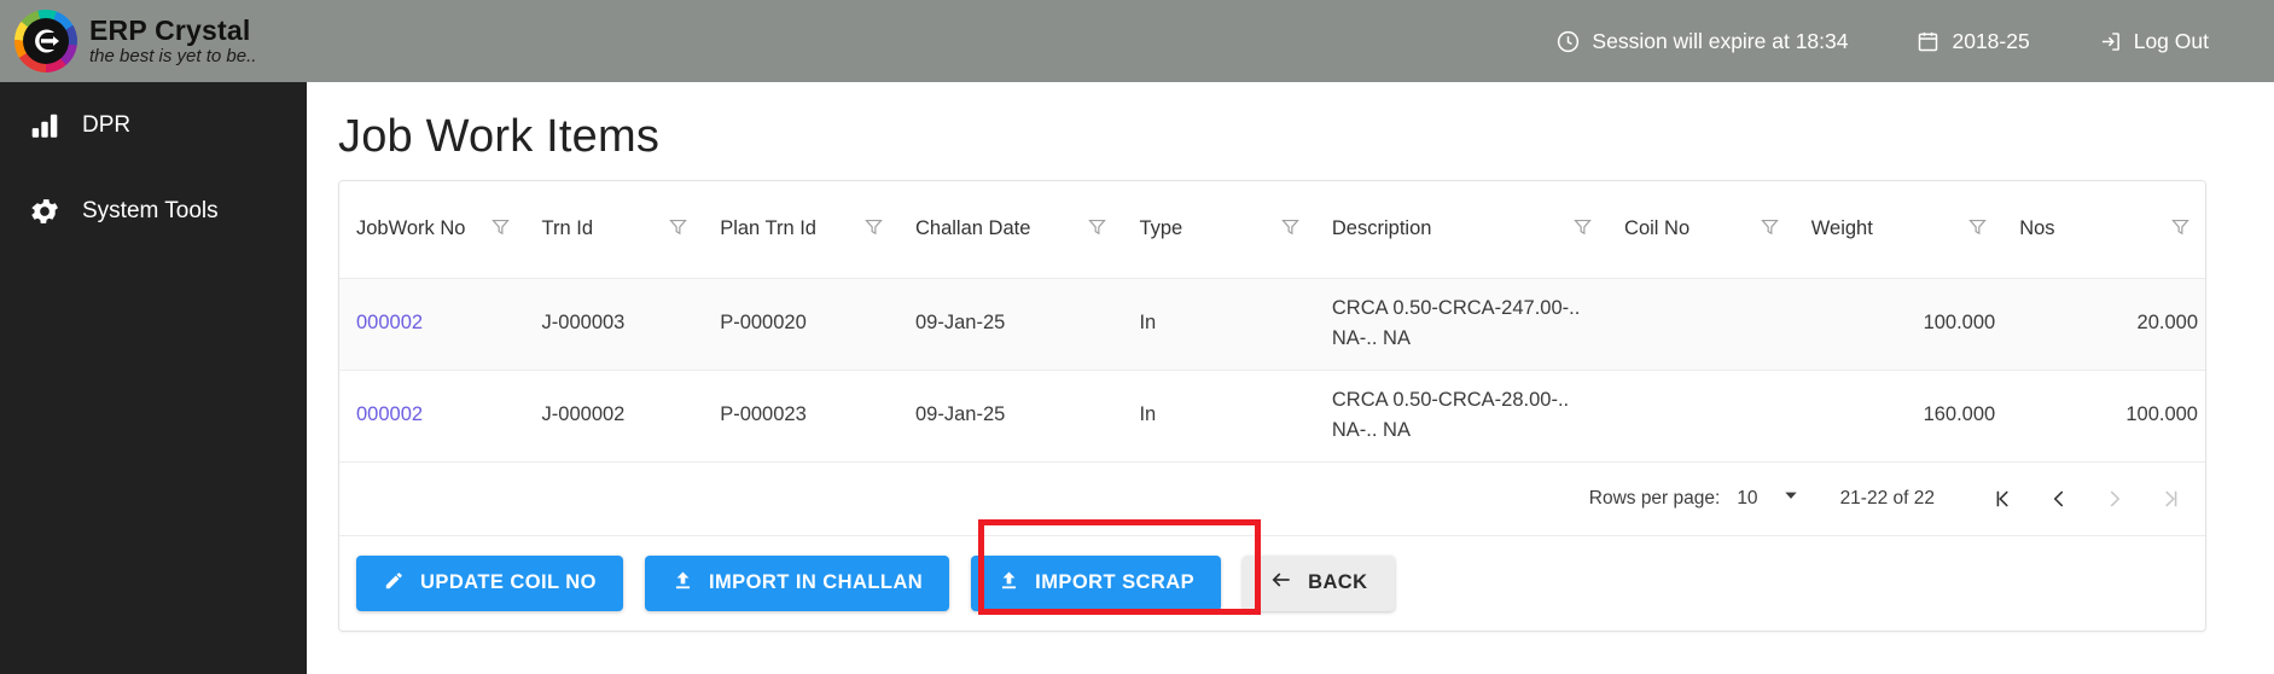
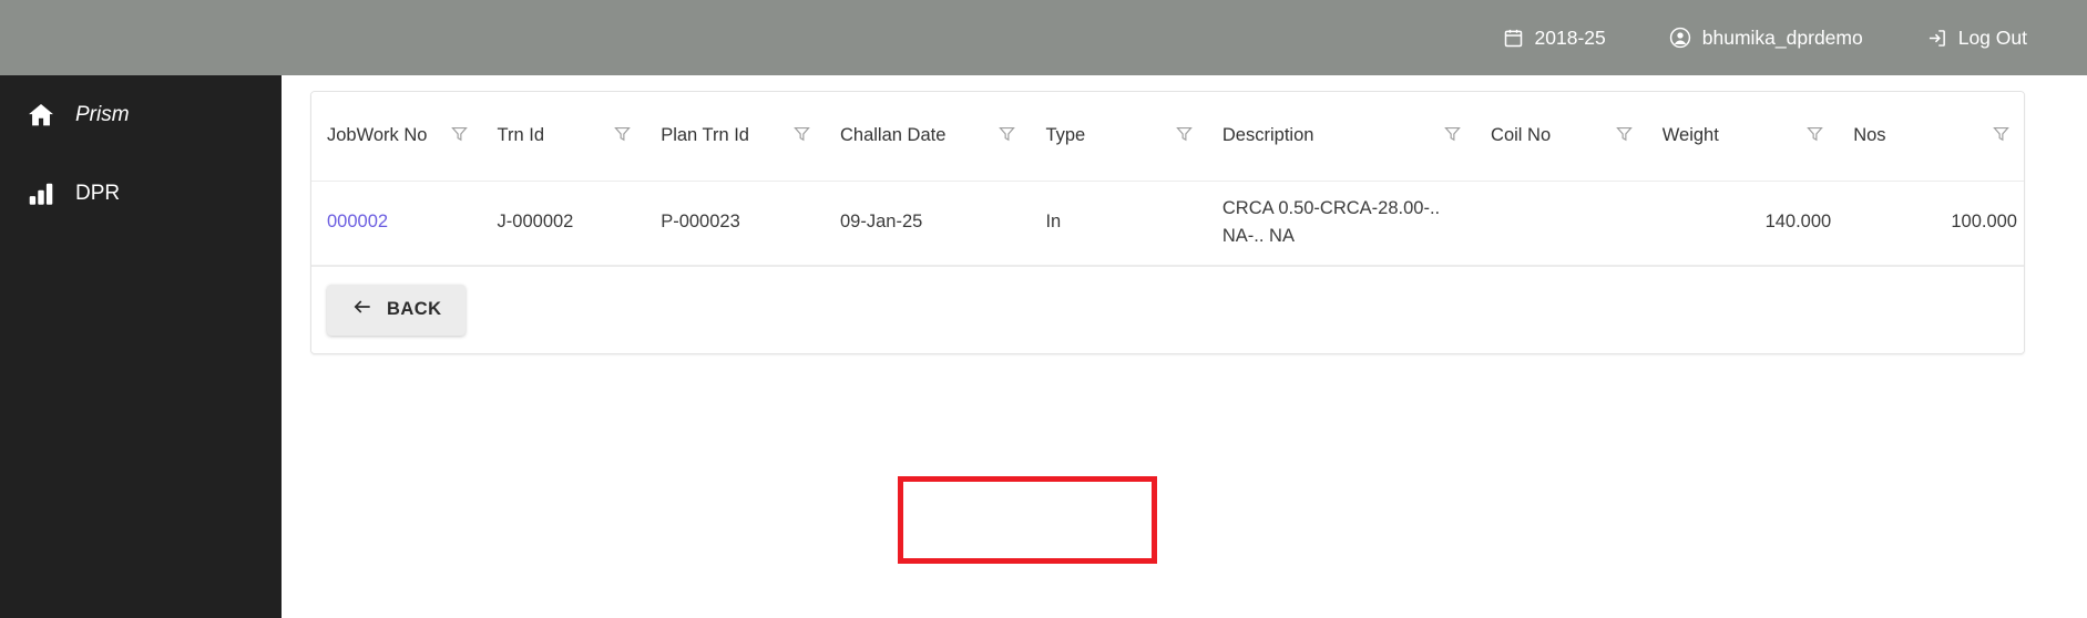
- ERP Crystal
- the best is yet to be..
- Session will expire at 18:34
  2018-25
+ bhumika_dprdemo
  Log Out
+ Prism
  DPR
- System Tools
- Job Work Items
  JobWork No	Trn Id	Plan Trn Id	Challan Date	Type	Description	Coil No	Weight	Nos
- 000002	J-000003	P-000020	09-Jan-25	In	CRCA 0.50-CRCA-247.00-.. NA-.. NA		100.000	20.000
- 000002	J-000002	P-000023	09-Jan-25	In	CRCA 0.50-CRCA-28.00-.. NA-.. NA		160.000	100.000
+ 000002	J-000002	P-000023	09-Jan-25	In	CRCA 0.50-CRCA-28.00-.. NA-.. NA		140.000	100.000
- Rows per page:
- 10
- 21-22 of 22
- UPDATE COIL NO
- IMPORT IN CHALLAN
- IMPORT SCRAP
  BACK
